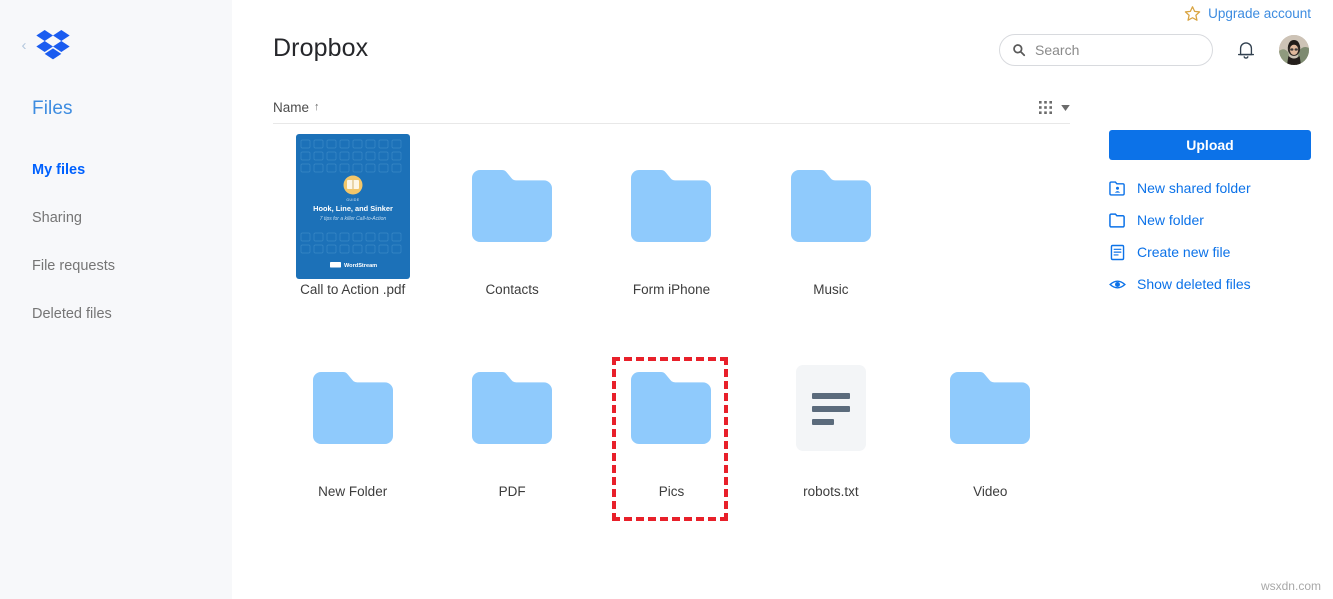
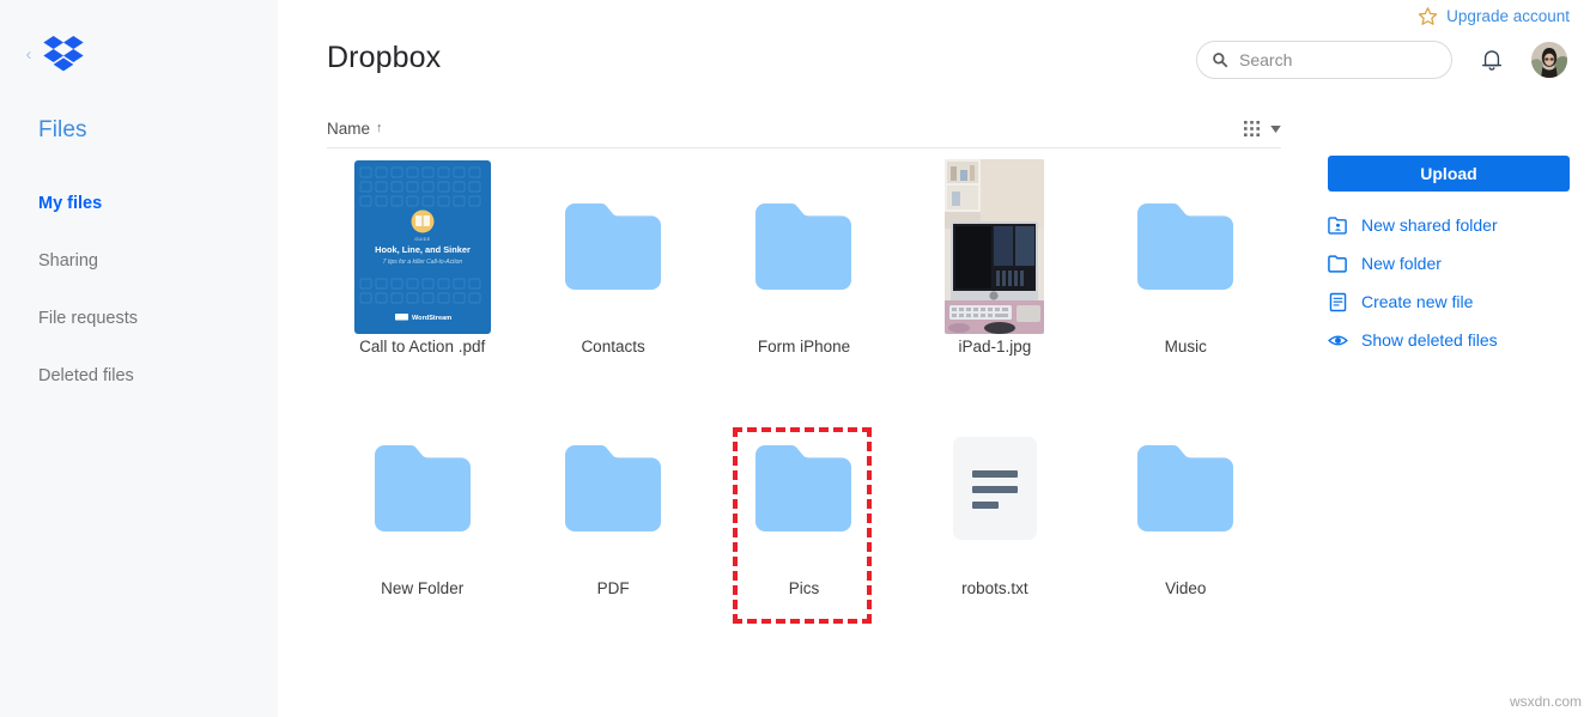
  ‹
  Files
  My files
  Sharing
  File requests
  Deleted files
  Upgrade account
  Dropbox
  Search
  Name
  ↑
  Hook, Line, and Sinker
  Call to Action .pdf
  Contacts
  Form iPhone
+ iPad-1.jpg
  Music
  New Folder
  PDF
  Pics
  robots.txt
  Video
  Upload
  New shared folder
  New folder
  Create new file
  Show deleted files
  wsxdn.com
